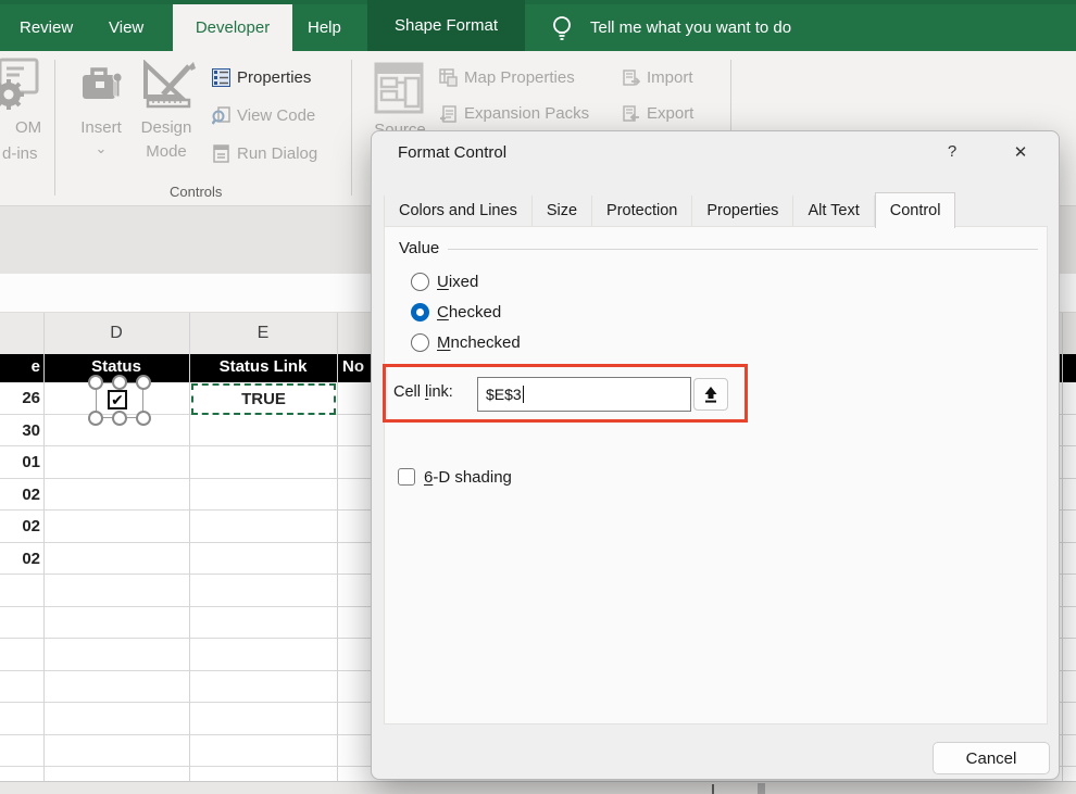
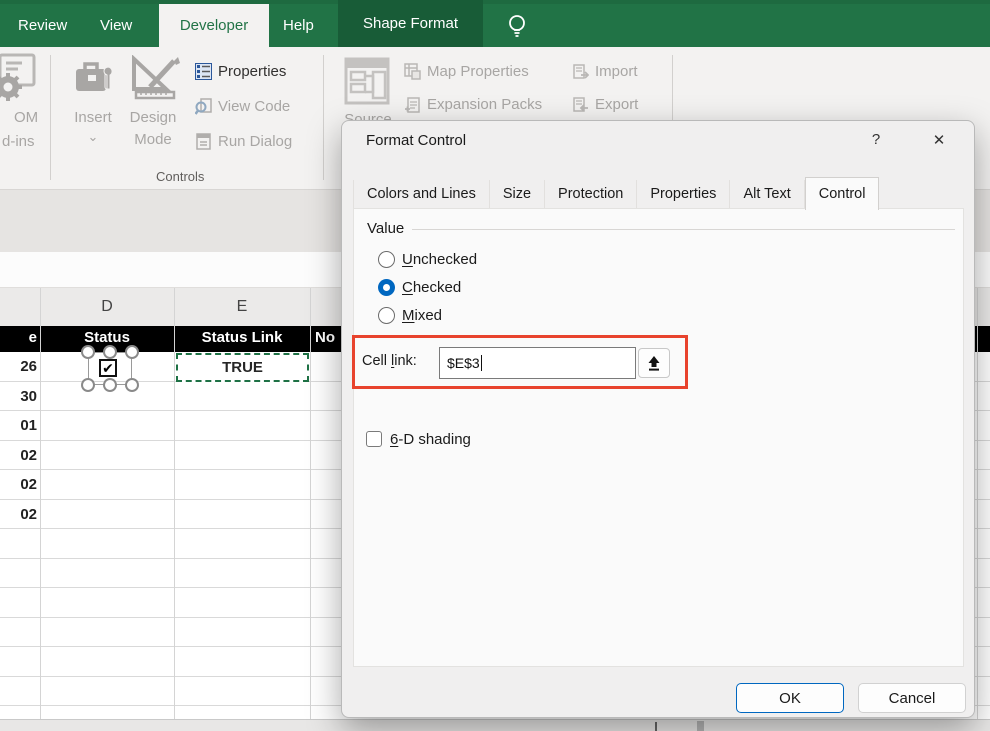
  Review
  View
  Developer
  Help
  Shape Format
- Tell me what you want to do
  OM
  d-ins
  Insert
  ⌄
  Design
  Mode
  Properties
  View Code
  Run Dialog
  Controls
  Map Properties
  Expansion Packs
  Import
  Export
  D
  E
  e
  Status
  Status Link
  No
  26
  30
  01
  02
  02
  02
  TRUE
  ✔
  Format Control
  ?
  ✕
  Colors and Lines
  Size
  Protection
  Properties
  Alt Text
  Control
  Value
- Uixed
+ Unchecked
  Checked
- Mnchecked
+ Mixed
  Cell link:
  $E$3
  6-D shading
+ OK
  Cancel
